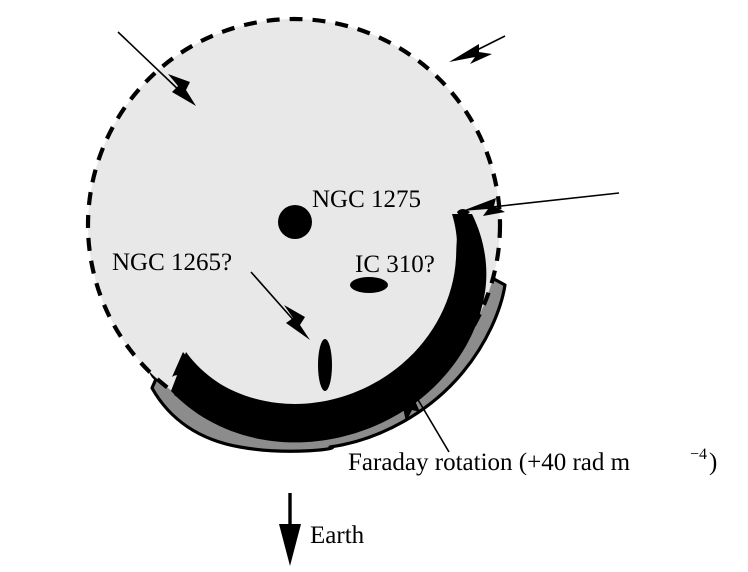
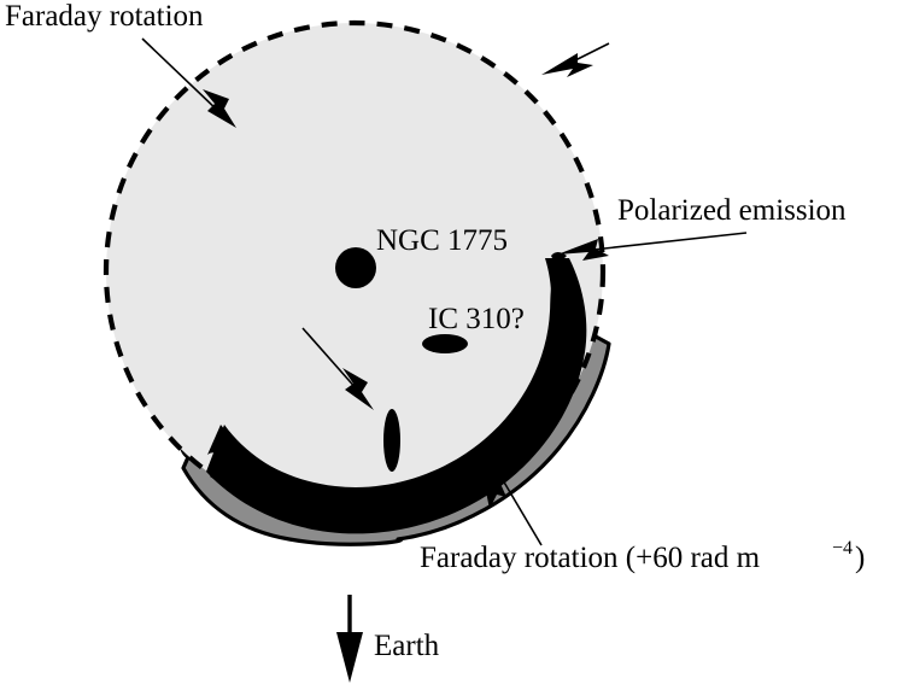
+ Faraday rotation
+ Polarized emission
- NGC 1275
+ NGC 1775
- NGC 1265?
  IC 310?
- Faraday rotation (+40 rad m
+ Faraday rotation (+60 rad m
  −4
  )
  Earth
